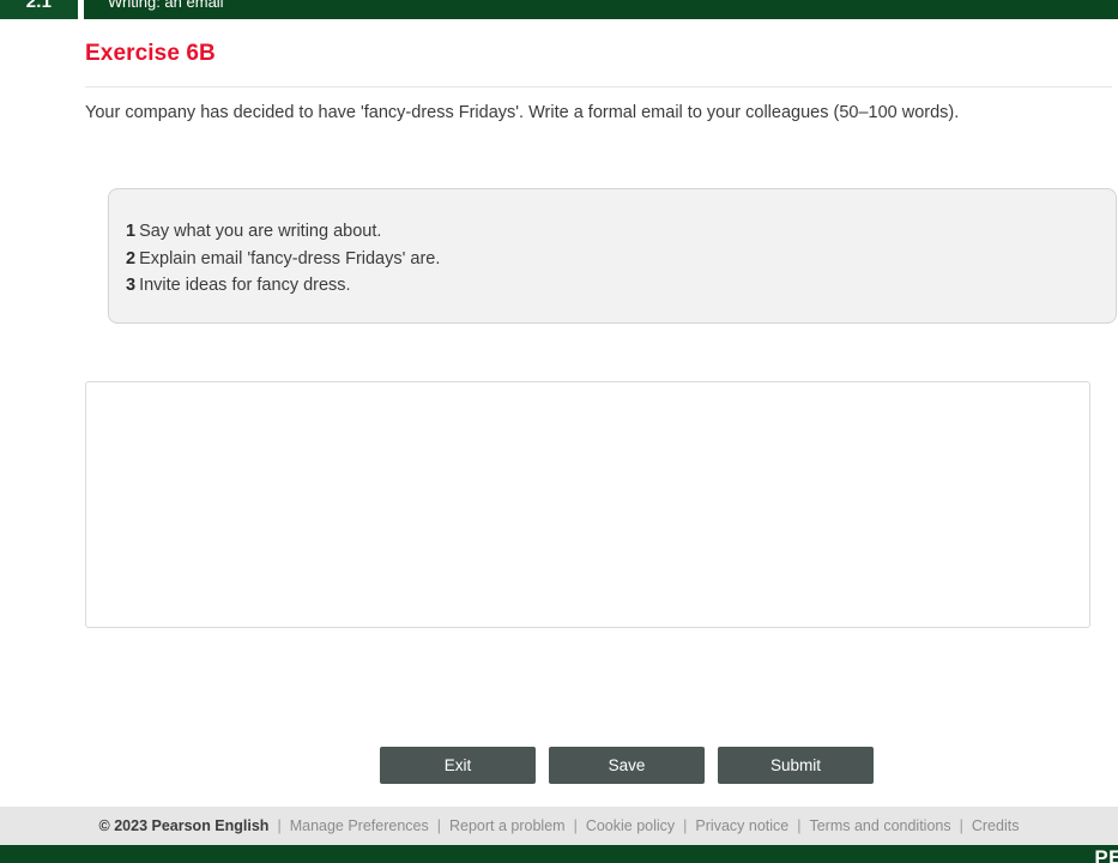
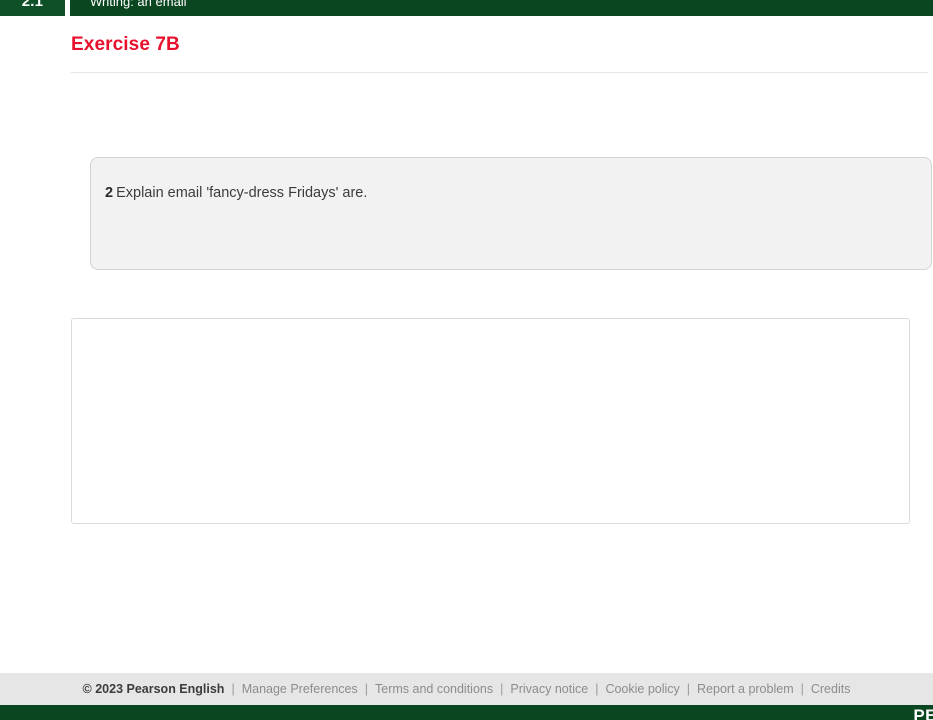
  2.1
  Writing: an email
- Exercise 6B
+ Exercise 7B
- Your company has decided to have 'fancy-dress Fridays'. Write a formal email to your colleagues (50–100 words).
- 1 Say what you are writing about.
  2 Explain email 'fancy-dress Fridays' are.
- 3 Invite ideas for fancy dress.
- Exit
- Save
- Submit
  © 2023 Pearson English
  |
  Manage Preferences
  |
- Report a problem
+ Terms and conditions
  |
- Cookie policy
+ Privacy notice
  |
- Privacy notice
+ Cookie policy
  |
- Terms and conditions
+ Report a problem
  |
  Credits
  PE
